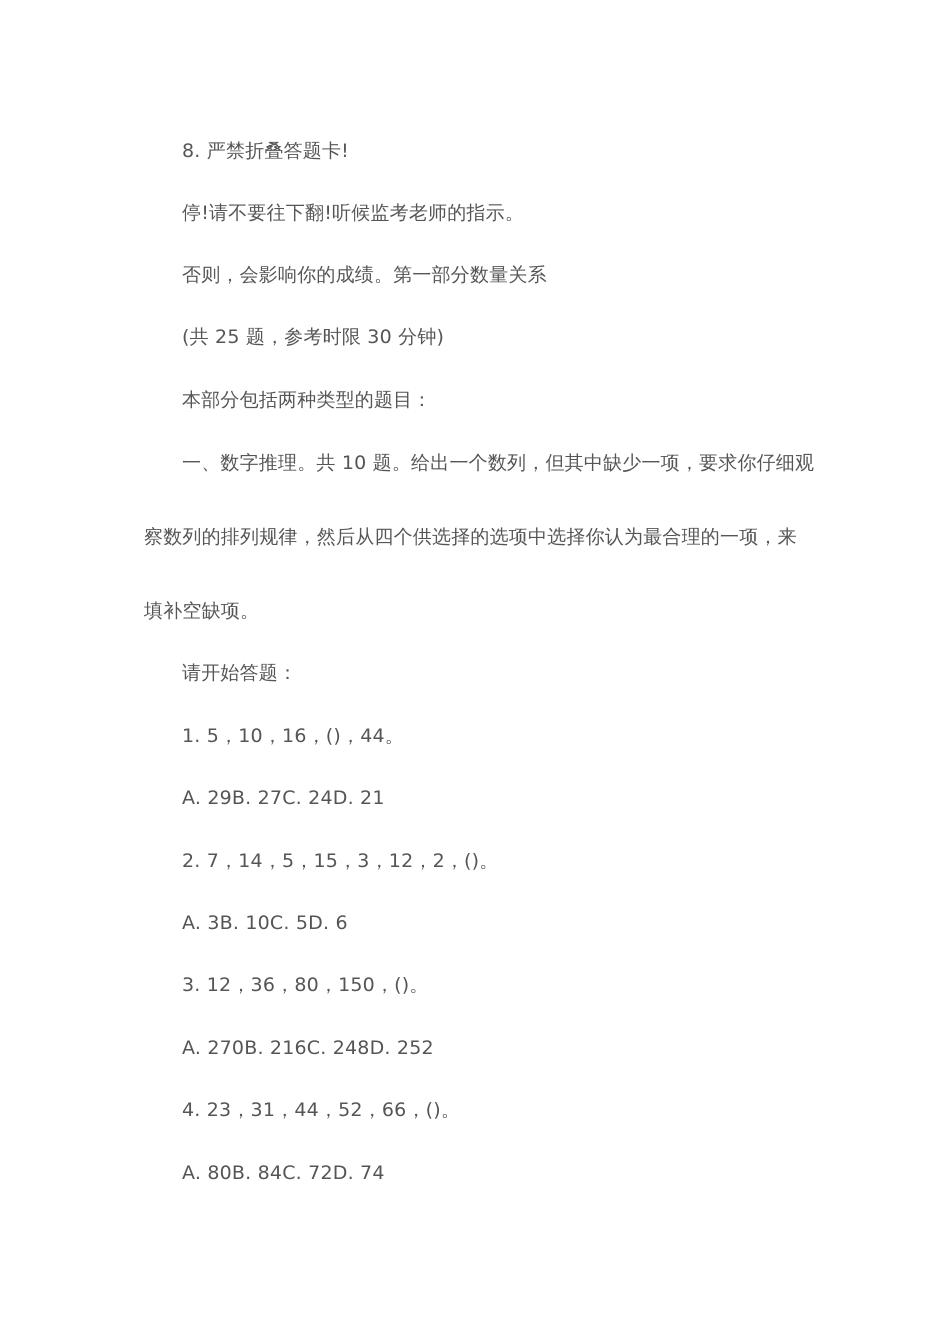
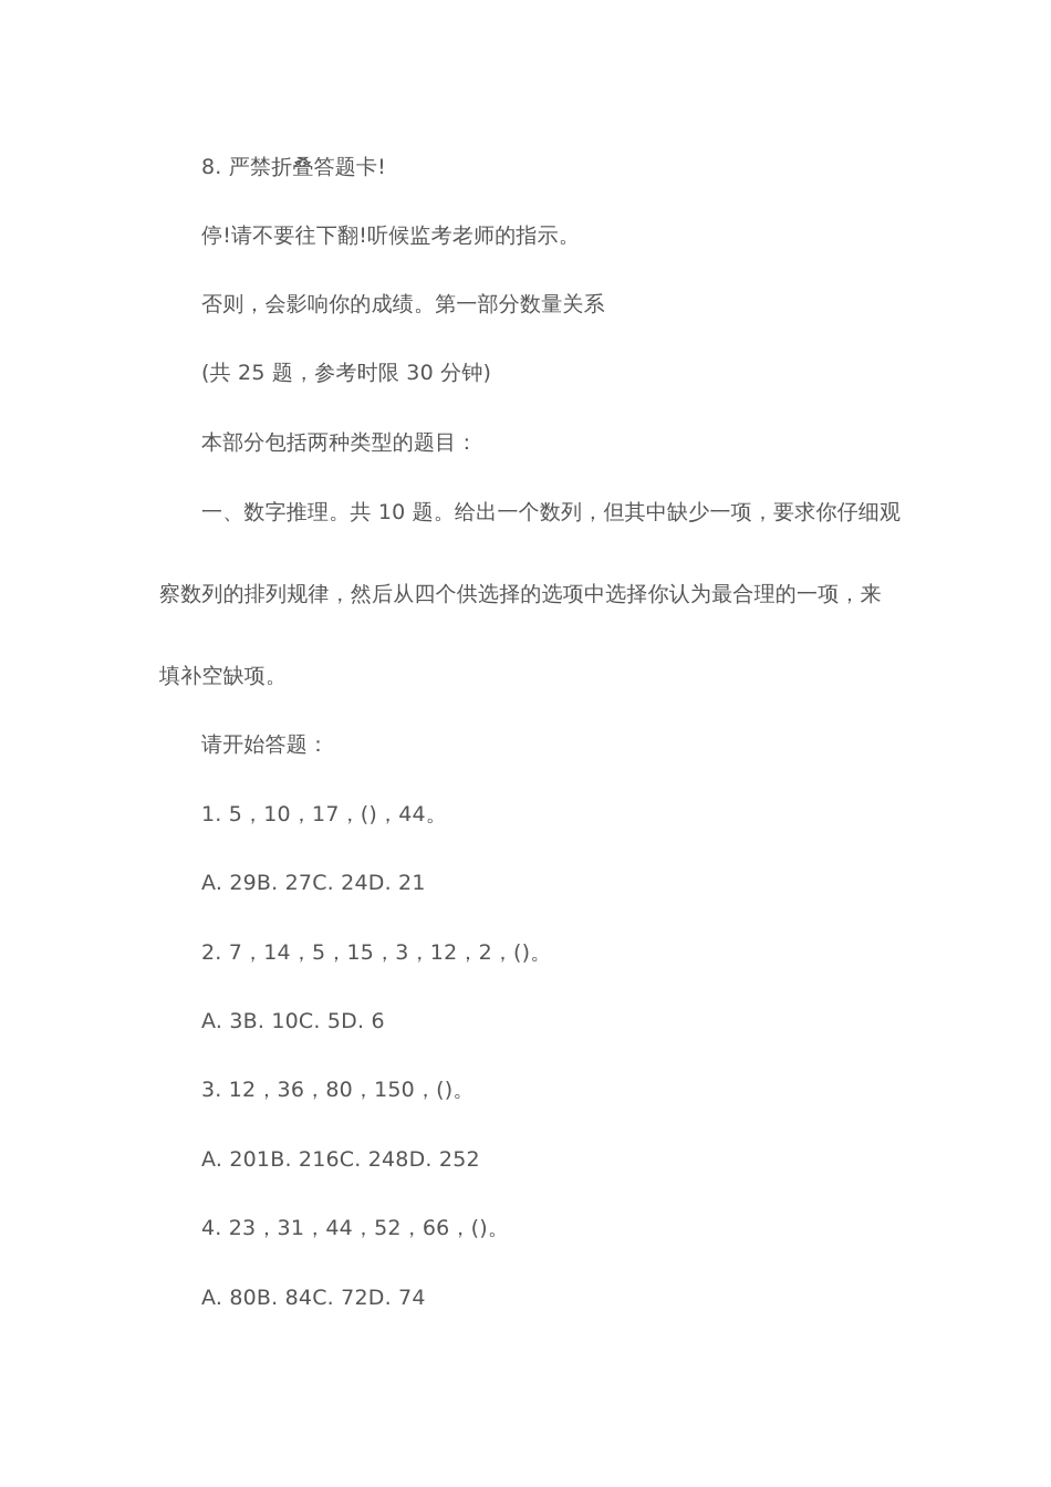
  8. 严禁折叠答题卡!
  停!请不要往下翻!听候监考老师的指示。
  否则，会影响你的成绩。第一部分数量关系
  (共 25 题，参考时限 30 分钟)
  本部分包括两种类型的题目：
  一、数字推理。共 10 题。给出一个数列，但其中缺少一项，要求你仔细观
  察数列的排列规律，然后从四个供选择的选项中选择你认为最合理的一项，来
  填补空缺项。
  请开始答题：
- 1. 5，10，16，()，44。
+ 1. 5，10，17，()，44。
  A. 29B. 27C. 24D. 21
  2. 7，14，5，15，3，12，2，()。
  A. 3B. 10C. 5D. 6
  3. 12，36，80，150，()。
- A. 270B. 216C. 248D. 252
+ A. 201B. 216C. 248D. 252
  4. 23，31，44，52，66，()。
  A. 80B. 84C. 72D. 74
